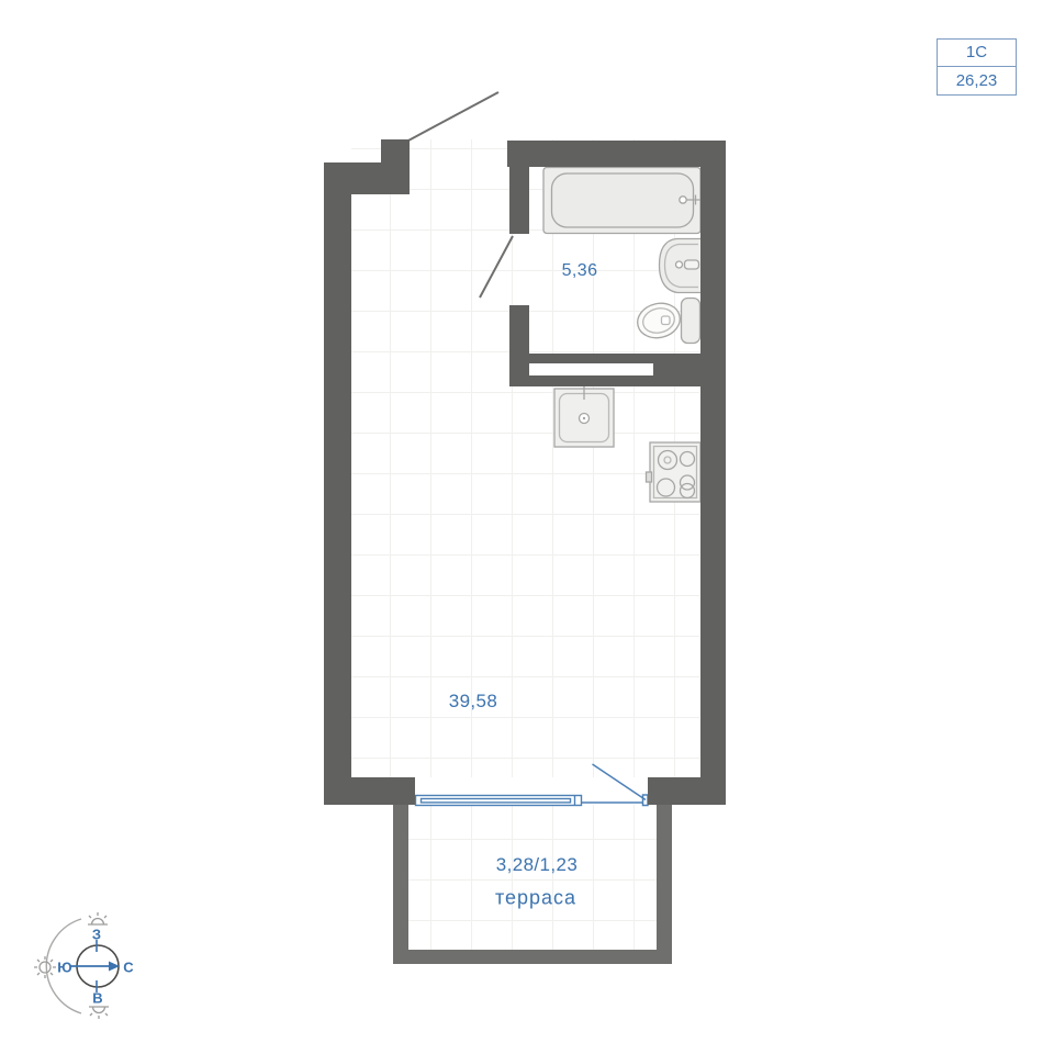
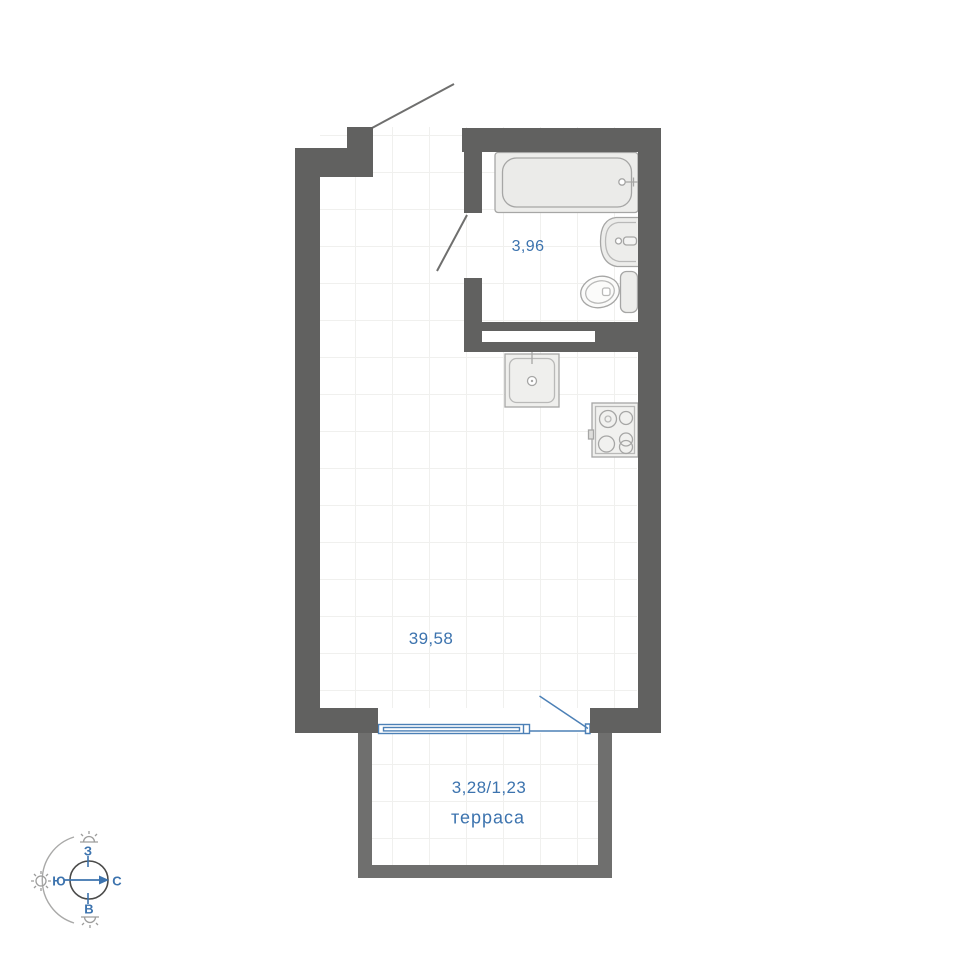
- 5,36
+ 3,96
  39,58
  3,28/1,23
  терраса
  З
  Ю
  С
  В
- 1С
- 26,23
